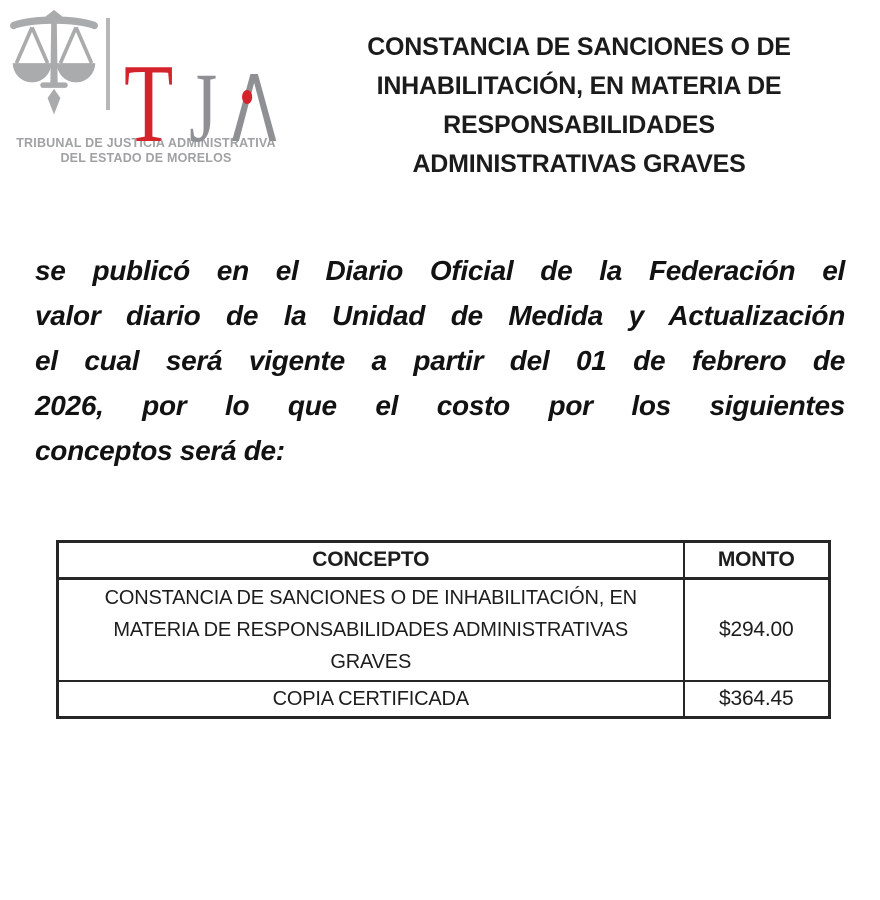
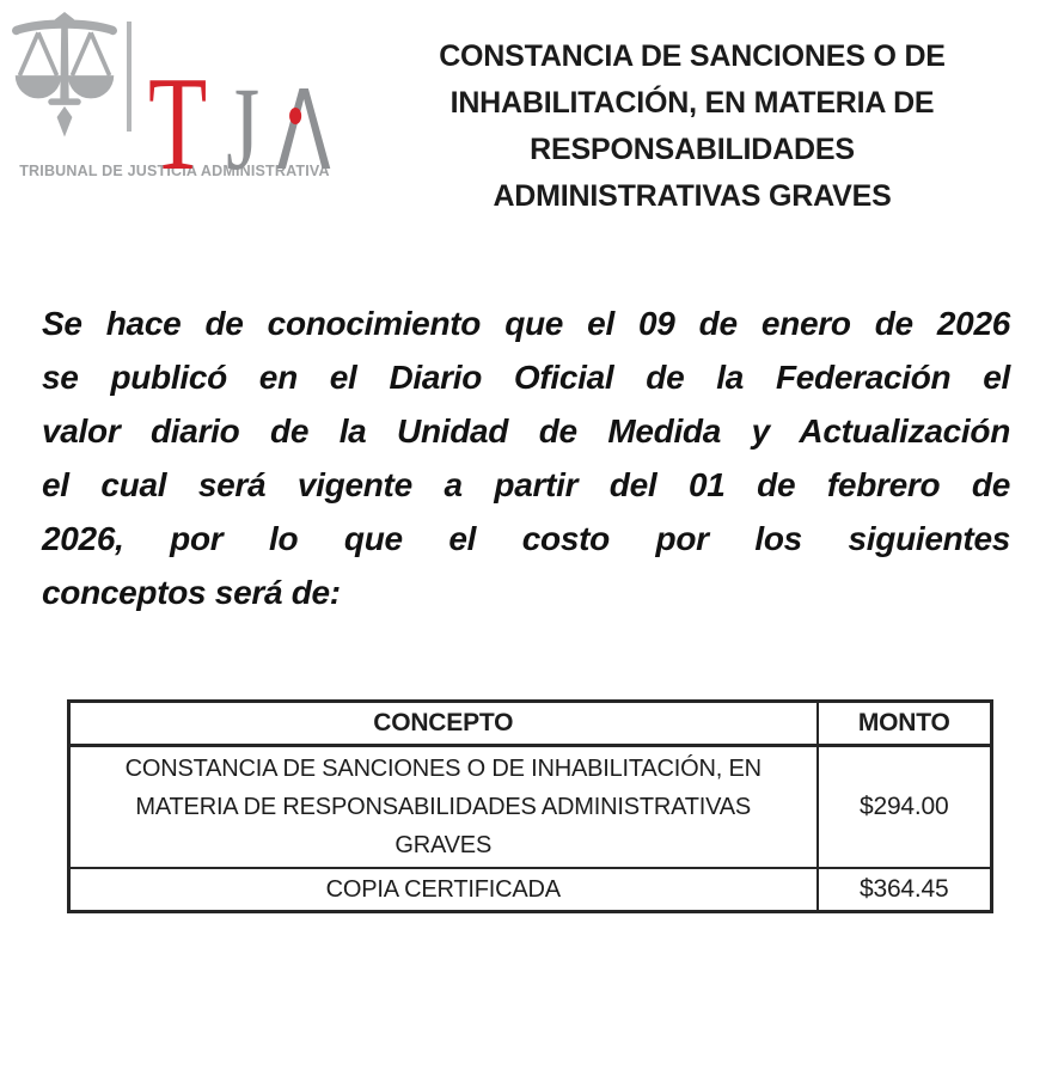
  T
  J
  Λ
  TRIBUNAL DE JUSTICIA ADMINISTRATIVA
- DEL ESTADO DE MORELOS
  CONSTANCIA DE SANCIONES O DE
  INHABILITACIÓN, EN MATERIA DE
  RESPONSABILIDADES
  ADMINISTRATIVAS GRAVES
+ Se hace de conocimiento que el 09 de enero de 2026
  se publicó en el Diario Oficial de la Federación el
  valor diario de la Unidad de Medida y Actualización
  el cual será vigente a partir del 01 de febrero de
  2026, por lo que el costo por los siguientes
  conceptos será de:
  CONCEPTO	MONTO
  CONSTANCIA DE SANCIONES O DE INHABILITACIÓN, EN MATERIA DE RESPONSABILIDADES ADMINISTRATIVAS GRAVES	$294.00
  COPIA CERTIFICADA	$364.45
